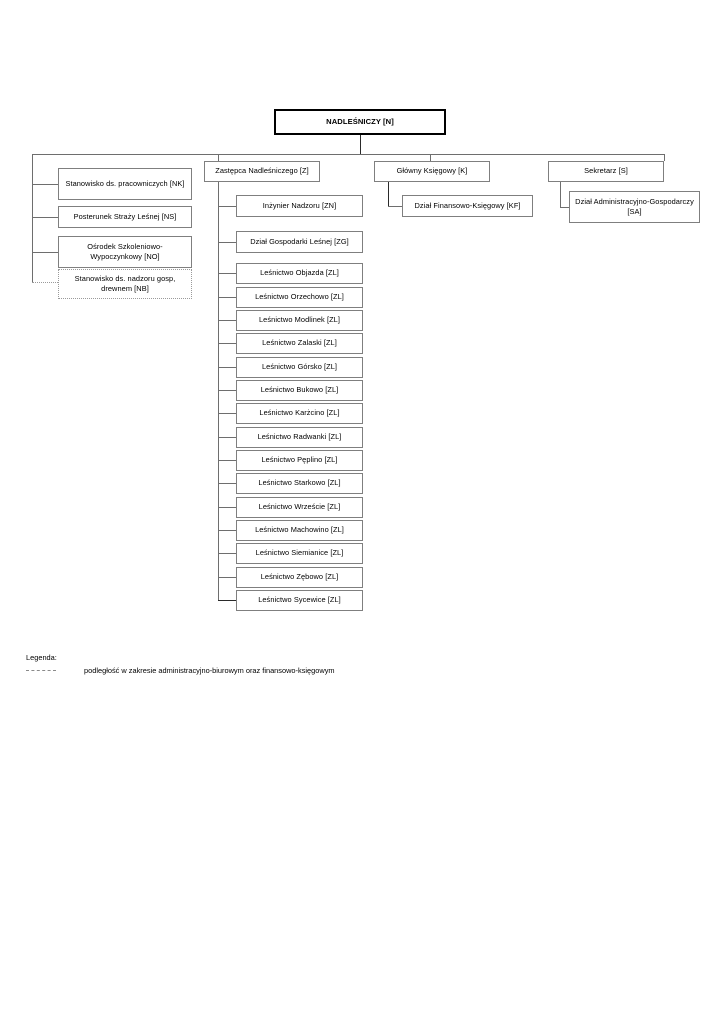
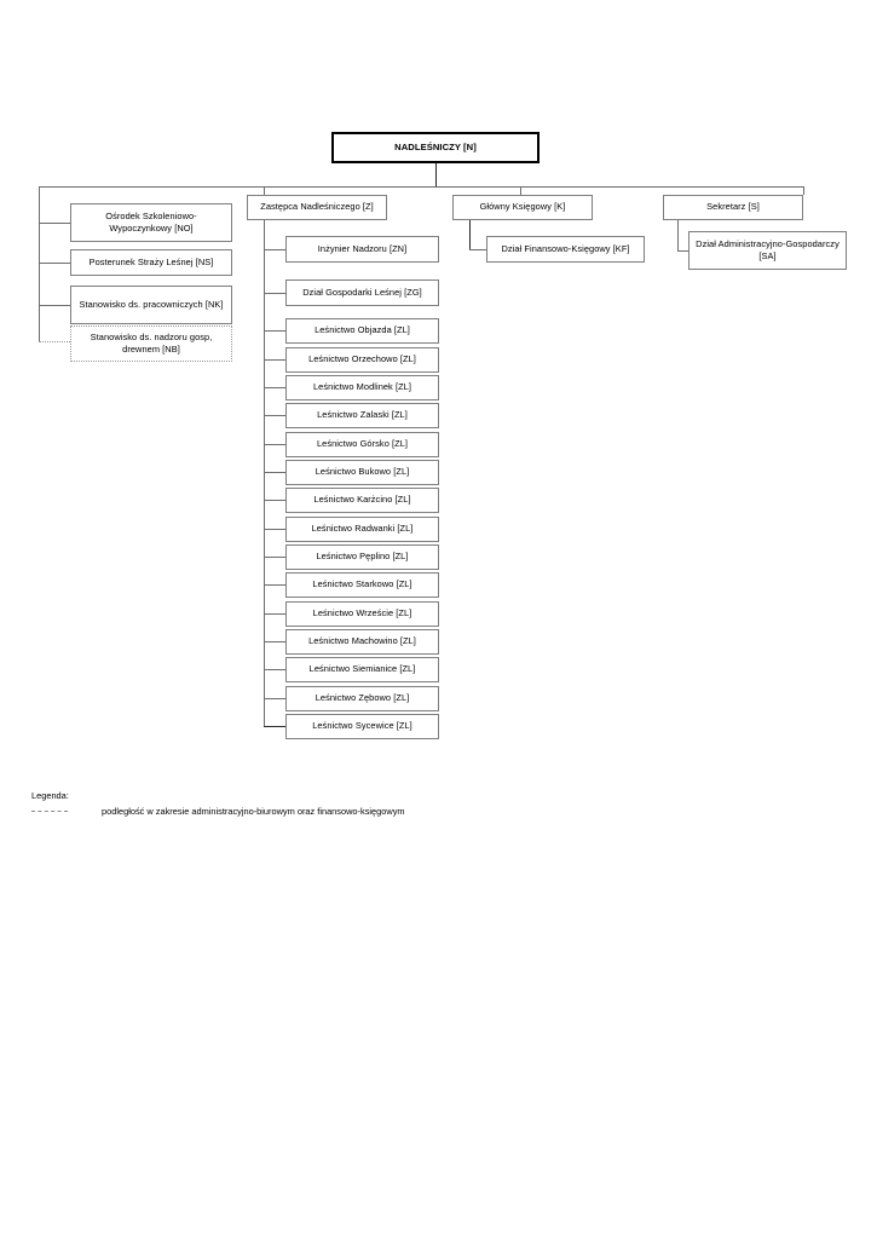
  NADLEŚNICZY [N]
- Stanowisko ds. pracowniczych [NK]
+ Ośrodek Szkoleniowo-Wypoczynkowy [NO]
  Posterunek Straży Leśnej [NS]
- Ośrodek Szkoleniowo-Wypoczynkowy [NO]
+ Stanowisko ds. pracowniczych [NK]
  Stanowisko ds. nadzoru gosp, drewnem [NB]
  Zastępca Nadleśniczego [Z]
  Inżynier Nadzoru [ZN]
  Dział Gospodarki Leśnej [ZG]
  Leśnictwo Objazda [ZL]
  Leśnictwo Orzechowo [ZL]
  Leśnictwo Modlinek [ZL]
  Leśnictwo Zalaski [ZL]
  Leśnictwo Górsko [ZL]
  Leśnictwo Bukowo [ZL]
  Leśnictwo Karżcino [ZL]
  Leśnictwo Radwanki [ZL]
  Leśnictwo Pęplino [ZL]
  Leśnictwo Starkowo [ZL]
  Leśnictwo Wrzeście [ZL]
  Leśnictwo Machowino [ZL]
  Leśnictwo Siemianice [ZL]
  Leśnictwo Zębowo [ZL]
  Leśnictwo Sycewice [ZL]
  Główny Księgowy [K]
  Dział Finansowo-Księgowy [KF]
  Sekretarz [S]
  Dział Administracyjno-Gospodarczy [SA]
  Legenda:
  podległość w zakresie administracyjno-biurowym oraz finansowo-księgowym
